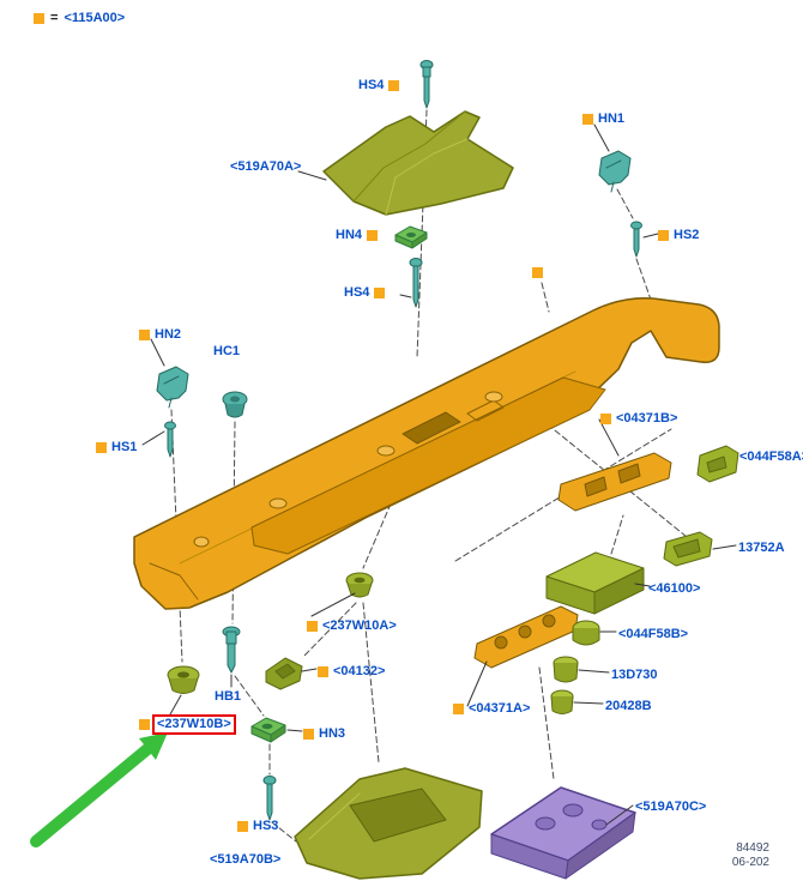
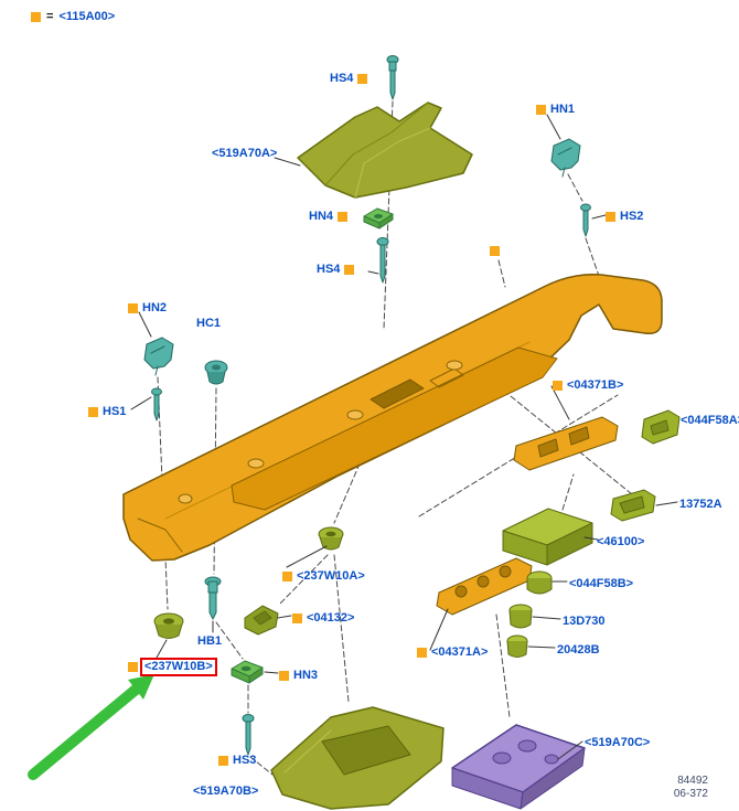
  =
  <115A00>
  HS4
  HN1
  <519A70A>
  HN4
  HS2
  HS4
  HN2
  HC1
  HS1
  <04371B>
  <044F58A
  13752A
  <46100>
  <237W10A>
  <044F58B>
  <04132>
  13D730
  HB1
  20428B
  <04371A>
  <237W10B>
  HN3
  HS3
  <519A70B>
  <519A70C>
  84492
- 06-202
+ 06-372
